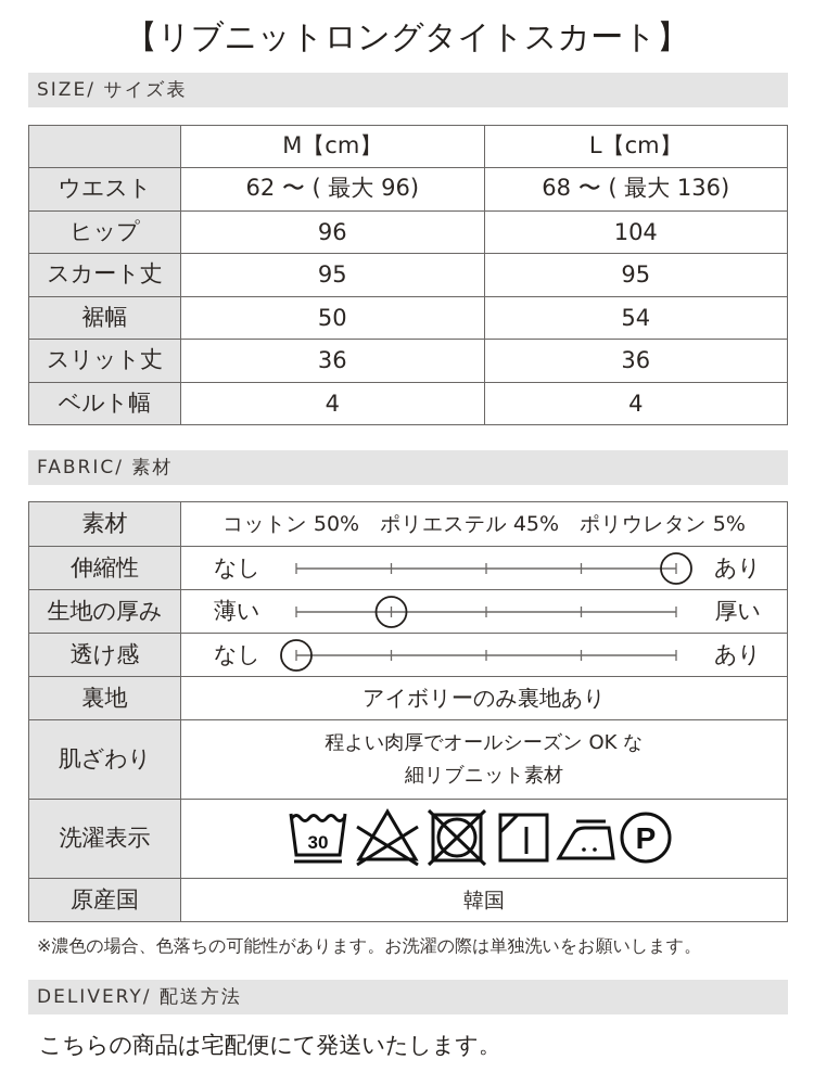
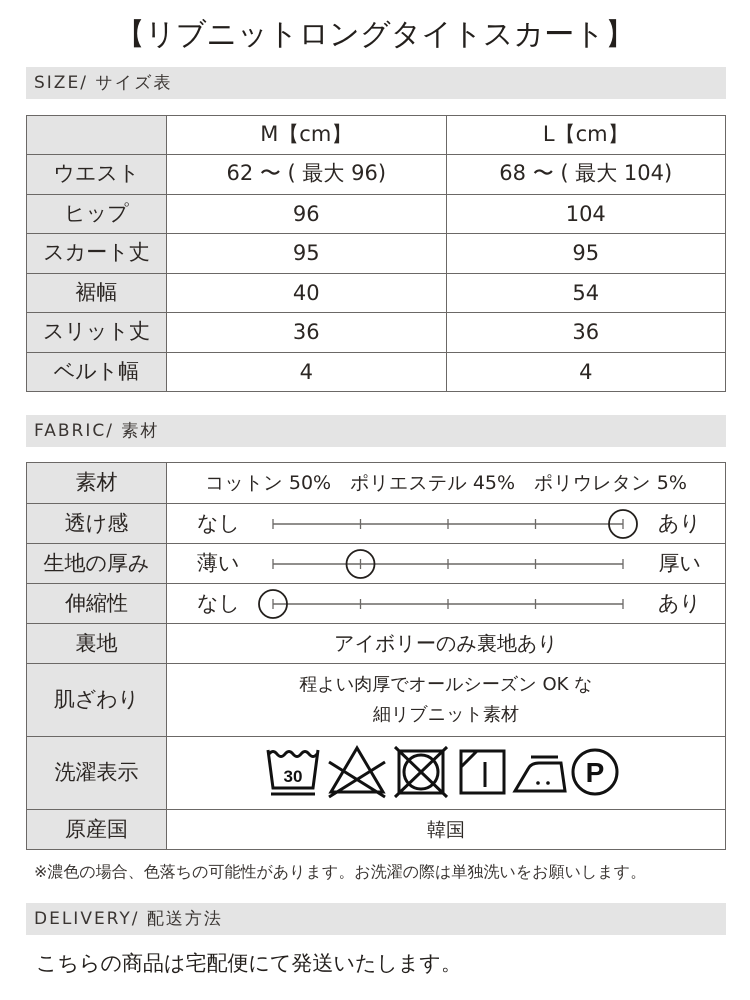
  【リブニットロングタイトスカート】
  SIZE/ サイズ表
  	M【cm】	L【cm】
- ウエスト	62 〜 ( 最大 96)	68 〜 ( 最大 136)
+ ウエスト	62 〜 ( 最大 96)	68 〜 ( 最大 104)
  ヒップ	96	104
  スカート丈	95	95
- 裾幅	50	54
+ 裾幅	40	54
  スリット丈	36	36
  ベルト幅	4	4
  FABRIC/ 素材
  素材	コットン 50% ポリエステル 45% ポリウレタン 5%
- 伸縮性	なし あり
+ 透け感	なし あり
  生地の厚み	薄い 厚い
- 透け感	なし あり
+ 伸縮性	なし あり
  裏地	アイボリーのみ裏地あり
  肌ざわり	程よい肉厚でオールシーズン OK な 細リブニット素材
  洗濯表示	30 P
  原産国	韓国
  ※濃色の場合、色落ちの可能性があります。お洗濯の際は単独洗いをお願いします。
  DELIVERY/ 配送方法
  こちらの商品は宅配便にて発送いたします。
